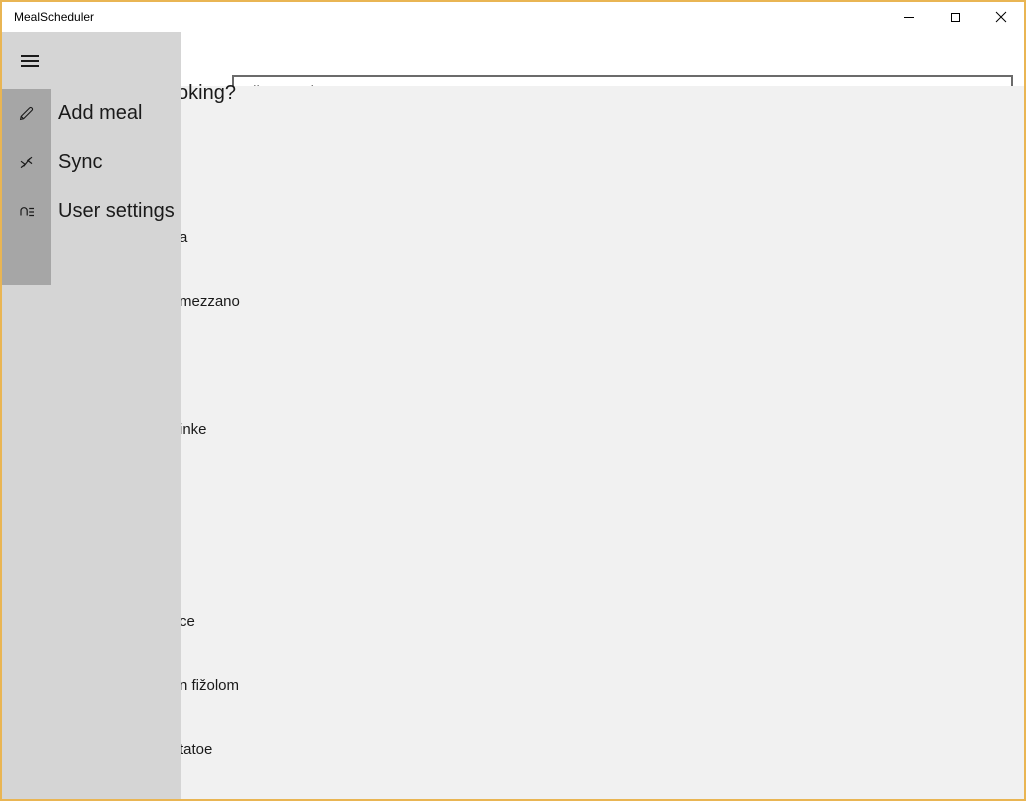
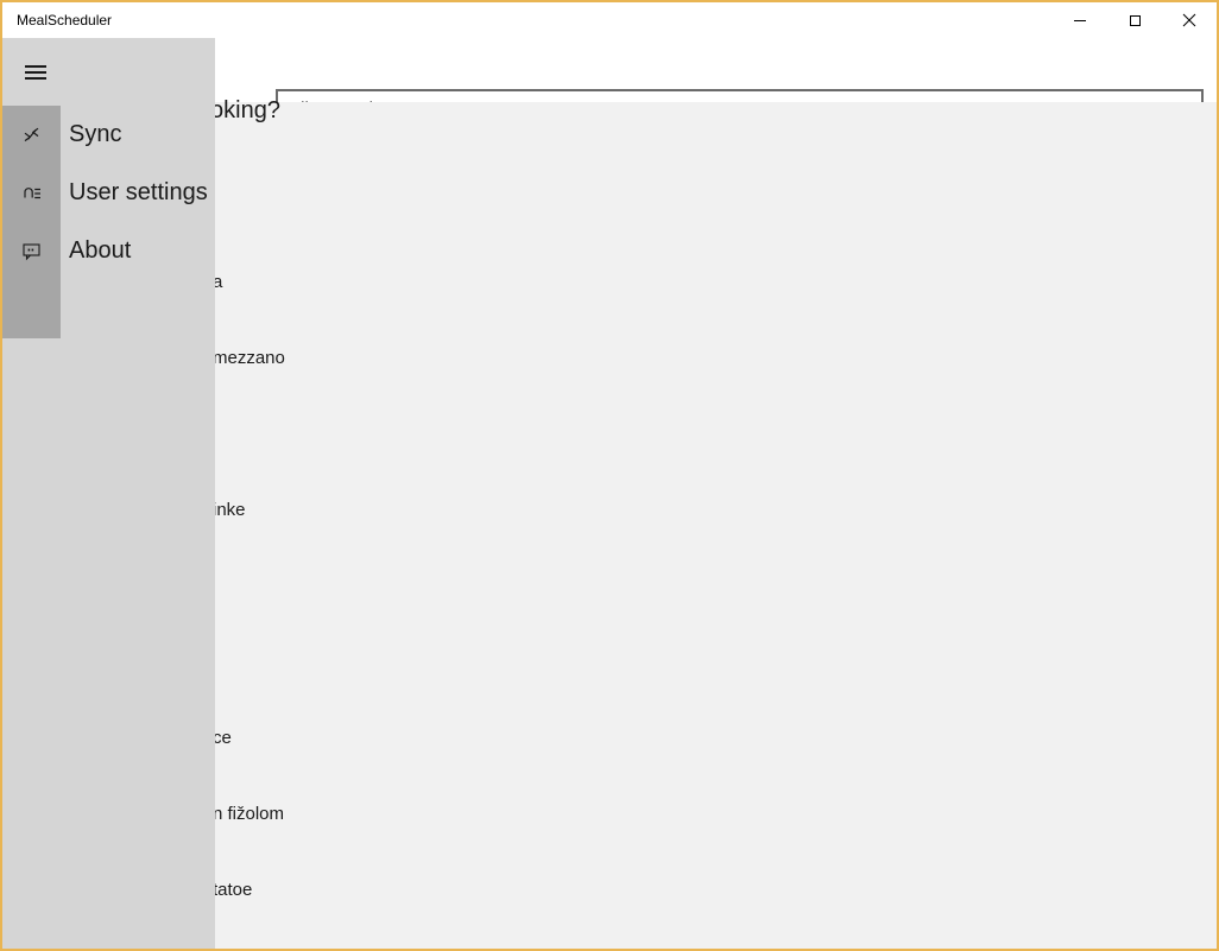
  MealScheduler
  oking?
  a
  mezzano
  nke
  ce
  n fižolom
  tatoe
- Add meal
  Sync
  User settings
+ About
